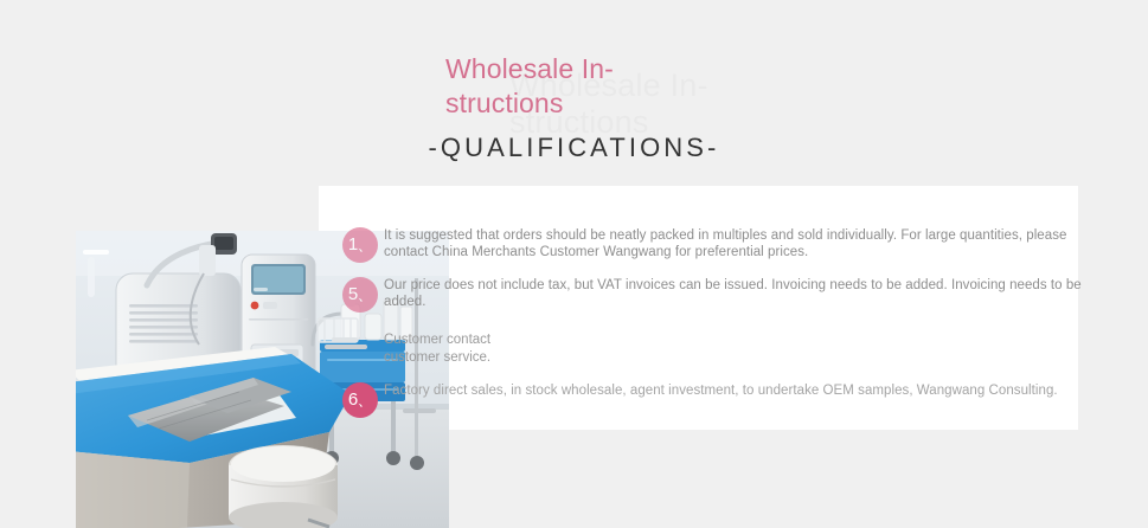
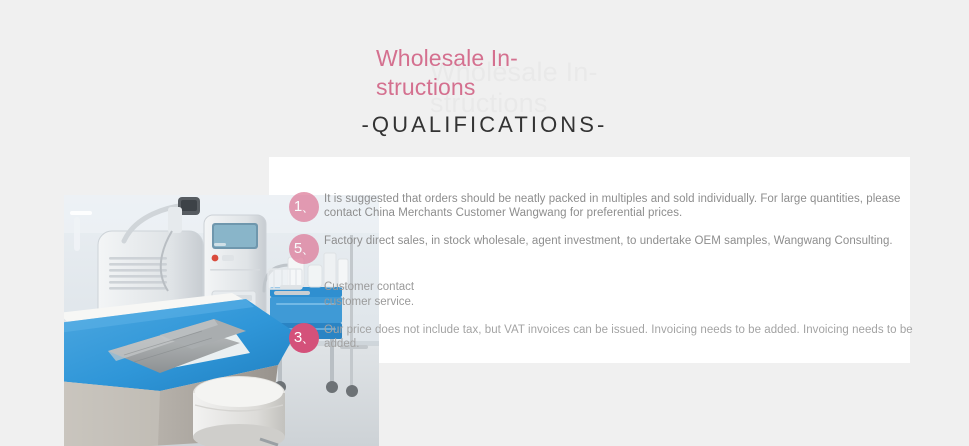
  Wholesale In-
  structions
  Wholesale In-
  structions
  -QUALIFICATIONS-
  1、
  It is suggested that orders should be neatly packed in multiples and sold individually. For large quantities, please contact China Merchants Customer Wangwang for preferential prices.
  5、
- Our price does not include tax, but VAT invoices can be issued. Invoicing needs to be added. Invoicing needs to be added.
+ Factory direct sales, in stock wholesale, agent investment, to undertake OEM samples, Wangwang Consulting.
  Customer contact customer service.
- 6、
+ 3、
- Factory direct sales, in stock wholesale, agent investment, to undertake OEM samples, Wangwang Consulting.
+ Our price does not include tax, but VAT invoices can be issued. Invoicing needs to be added. Invoicing needs to be added.
